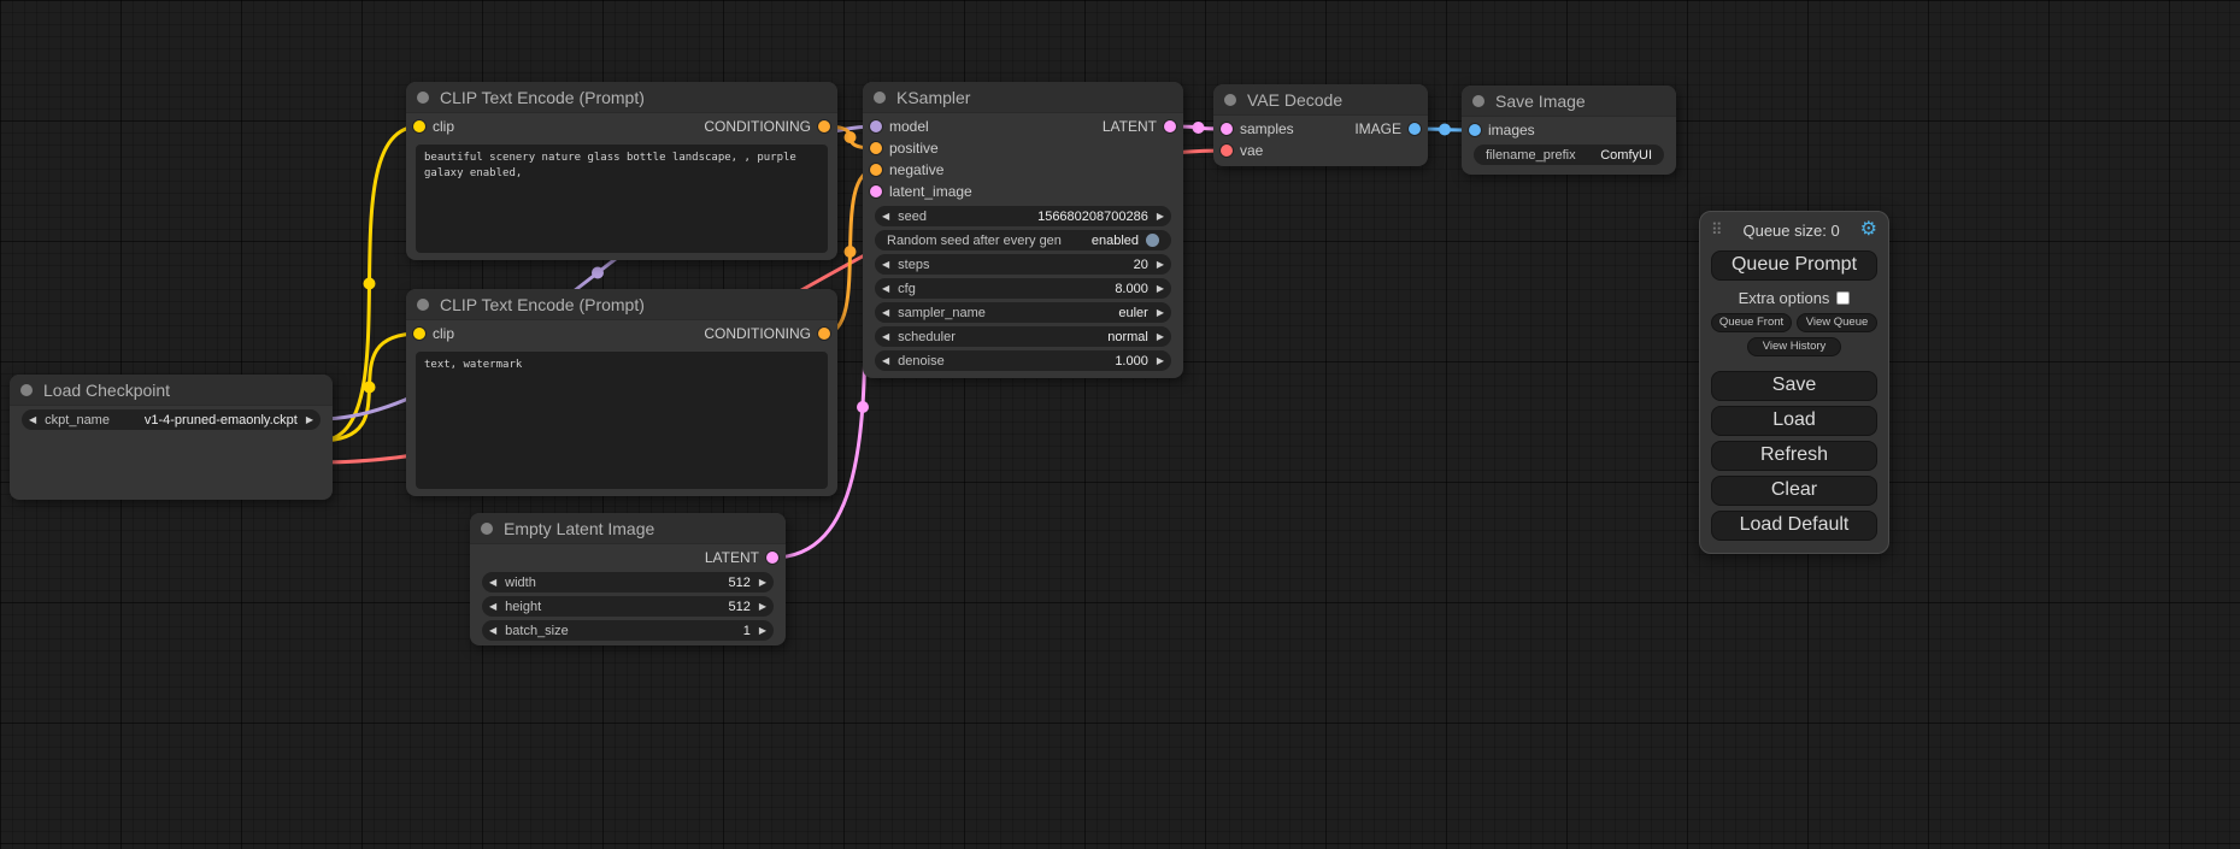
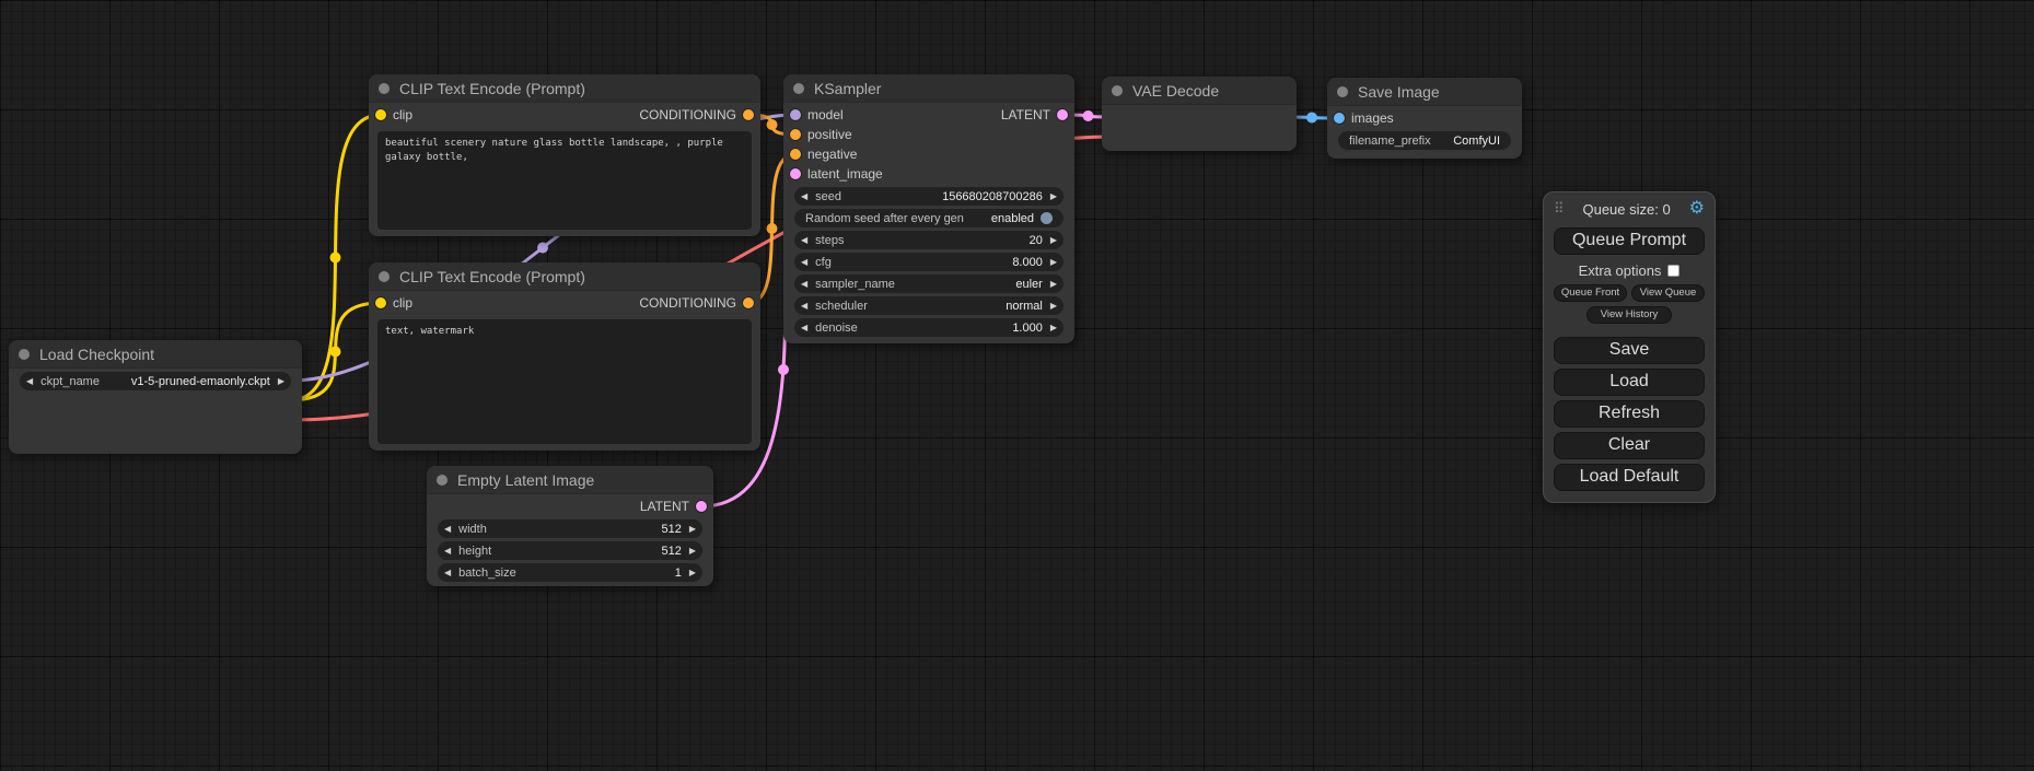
  Load Checkpoint
  ◀
  ckpt_name
- v1-4-pruned-emaonly.ckpt
+ v1-5-pruned-emaonly.ckpt
  ▶
  CLIP Text Encode (Prompt)
  clip
  CONDITIONING
- beautiful scenery nature glass bottle landscape, , purple galaxy enabled,
+ beautiful scenery nature glass bottle landscape, , purple galaxy bottle,
  CLIP Text Encode (Prompt)
  clip
  CONDITIONING
  text, watermark
  Empty Latent Image
  LATENT
  ◀
  width
  512
  ▶
  ◀
  height
  512
  ▶
  ◀
  batch_size
  1
  ▶
  KSampler
  model
  LATENT
  positive
  negative
  latent_image
  ◀
  seed
  156680208700286
  ▶
  Random seed after every gen
  enabled
  ◀
  steps
  20
  ▶
  ◀
  cfg
  8.000
  ▶
  ◀
  sampler_name
  euler
  ▶
  ◀
  scheduler
  normal
  ▶
  ◀
  denoise
  1.000
  ▶
  VAE Decode
- samples
- IMAGE
- vae
  Save Image
  images
  filename_prefix
  ComfyUI
  ⠿
  Queue size: 0
  ⚙
  Queue Prompt
  Extra options
  Queue Front
  View Queue
  View History
  Save
  Load
  Refresh
  Clear
  Load Default
